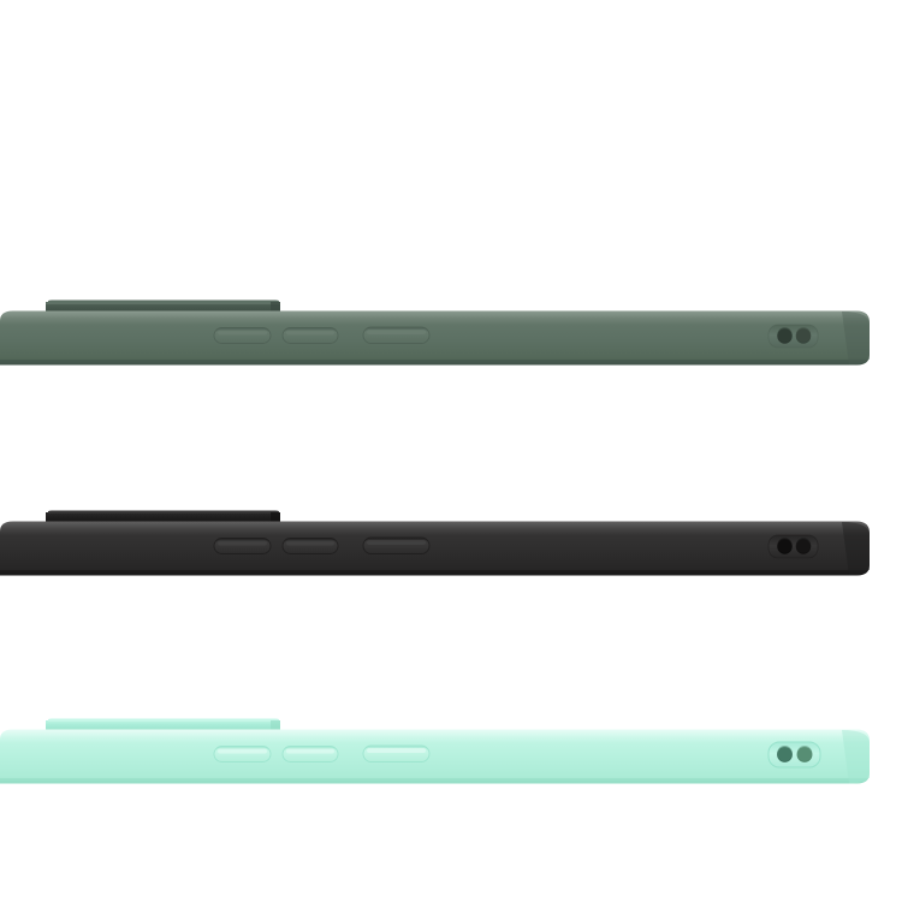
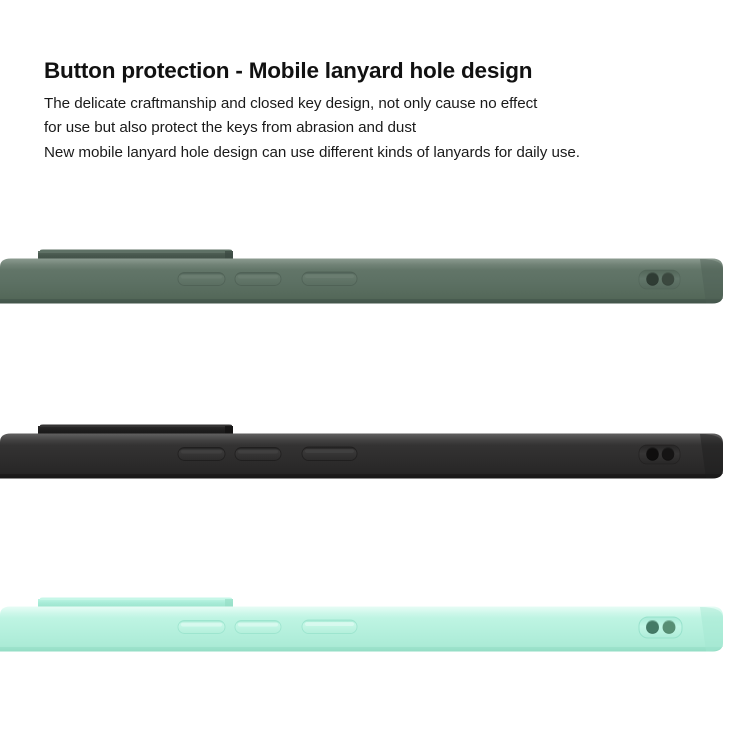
+ Button protection - Mobile lanyard hole design
+ The delicate craftmanship and closed key design, not only cause no effect
+ for use but also protect the keys from abrasion and dust
+ New mobile lanyard hole design can use different kinds of lanyards for daily use.
